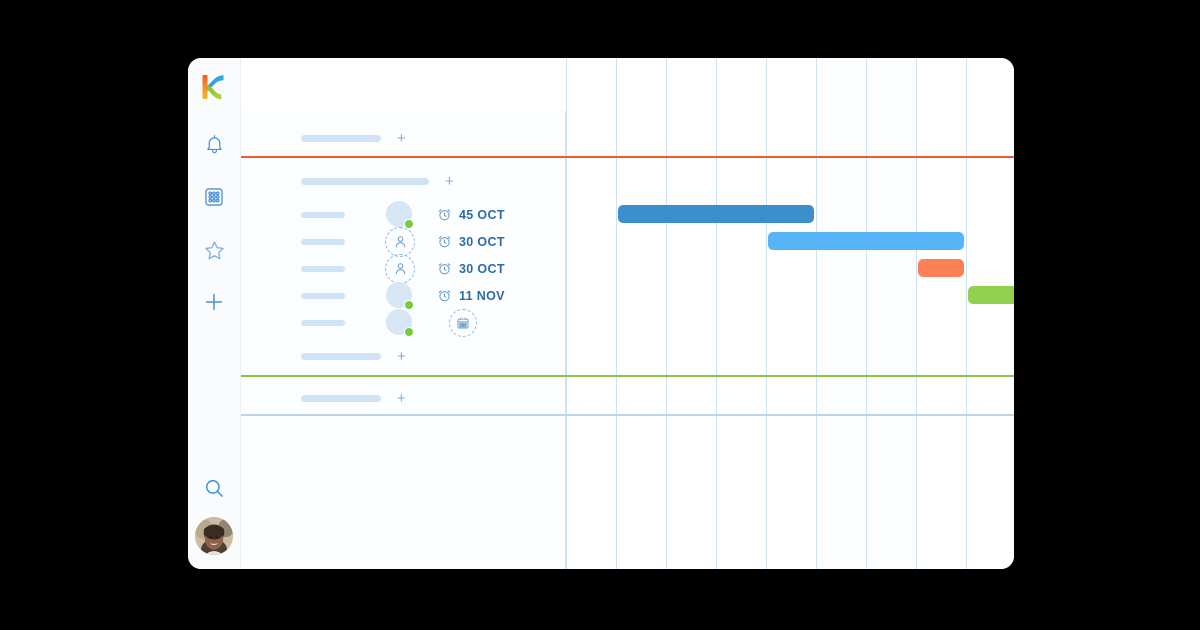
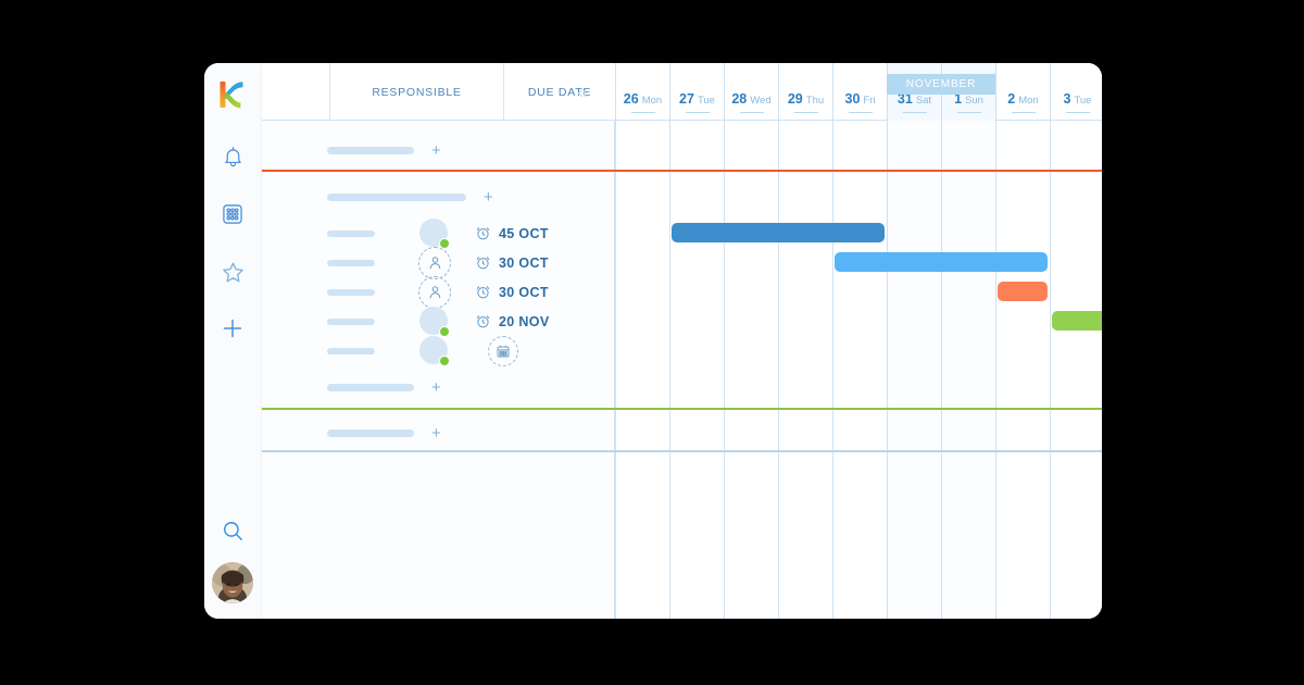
  +
  +
  +
  +
  45 OCT
  30 OCT
  30 OCT
- 11 NOV
+ 20 NOV
+ RESPONSIBLE
+ DUE DATE
+ «
+ 26 Mon
+ 27 Tue
+ 28 Wed
+ 29 Thu
+ 30 Fri
+ 31 Sat
+ 1 Sun
+ 2 Mon
+ 3 Tue
+ NOVEMBER
